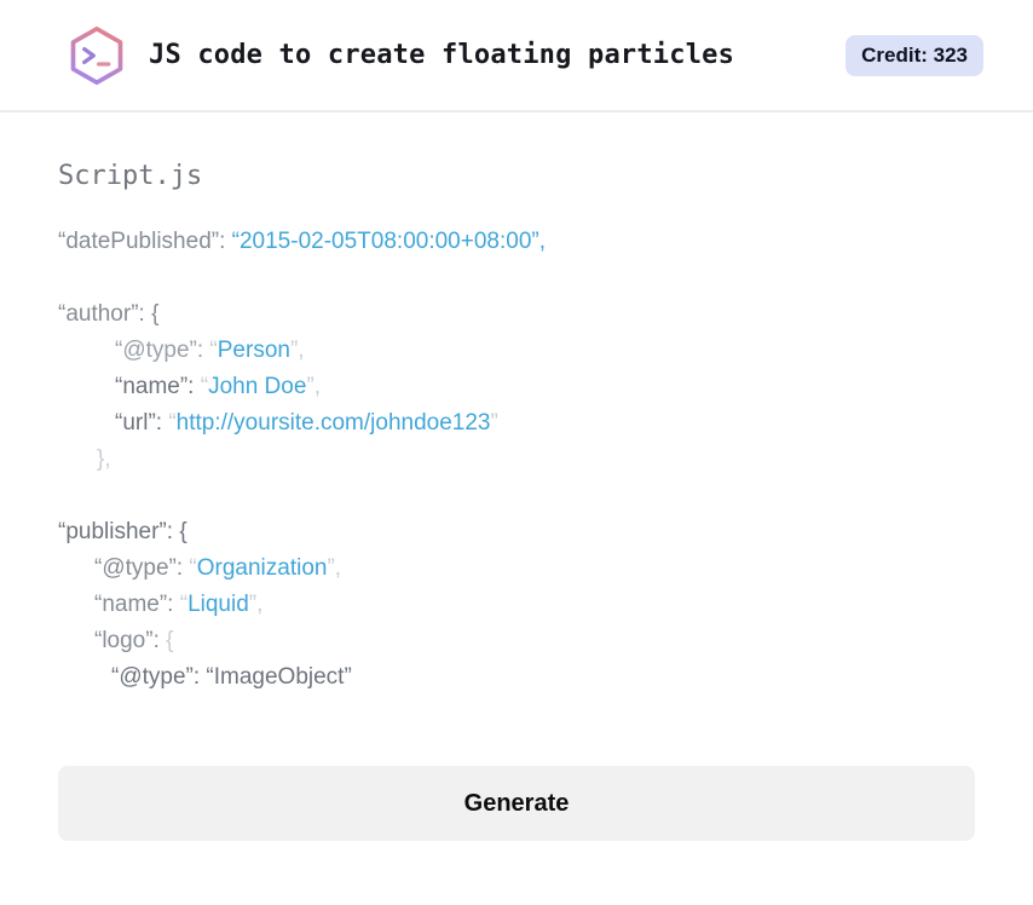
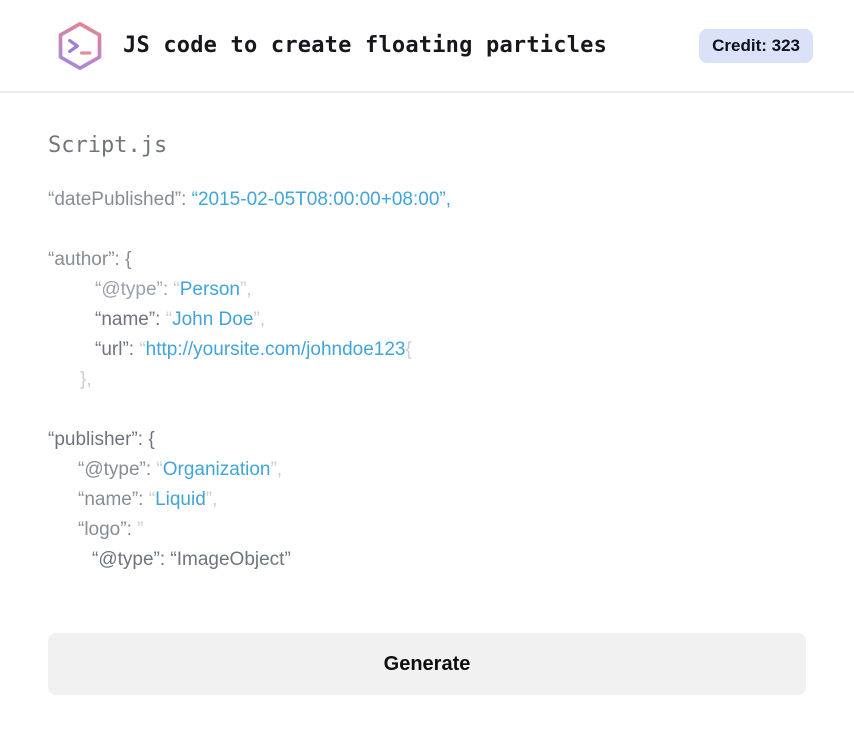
  JS code to create floating particles
  Credit: 323
  Script.js
  “datePublished”: “2015-02-05T08:00:00+08:00”,
  “author”: {
  “@type”: “Person”,
  “name”: “John Doe”,
- “url”: “http://yoursite.com/johndoe123”
+ “url”: “http://yoursite.com/johndoe123{
  },
  “publisher”: {
  “@type”: “Organization”,
  “name”: “Liquid”,
- “logo”: {
+ “logo”: ”
  “@type”: “ImageObject”
  Generate
